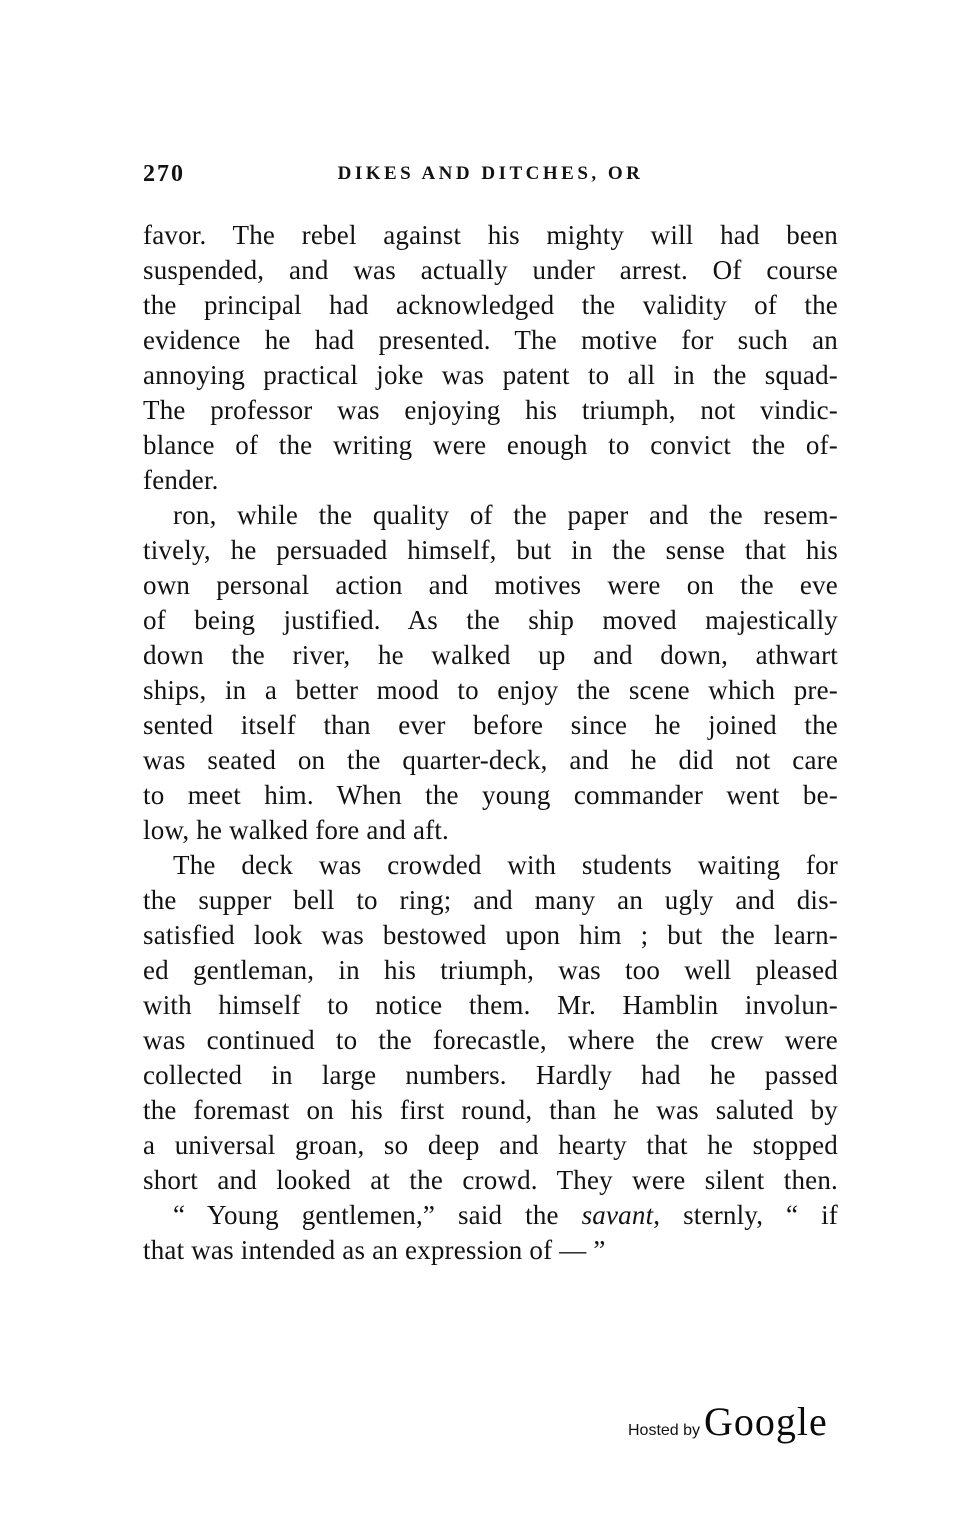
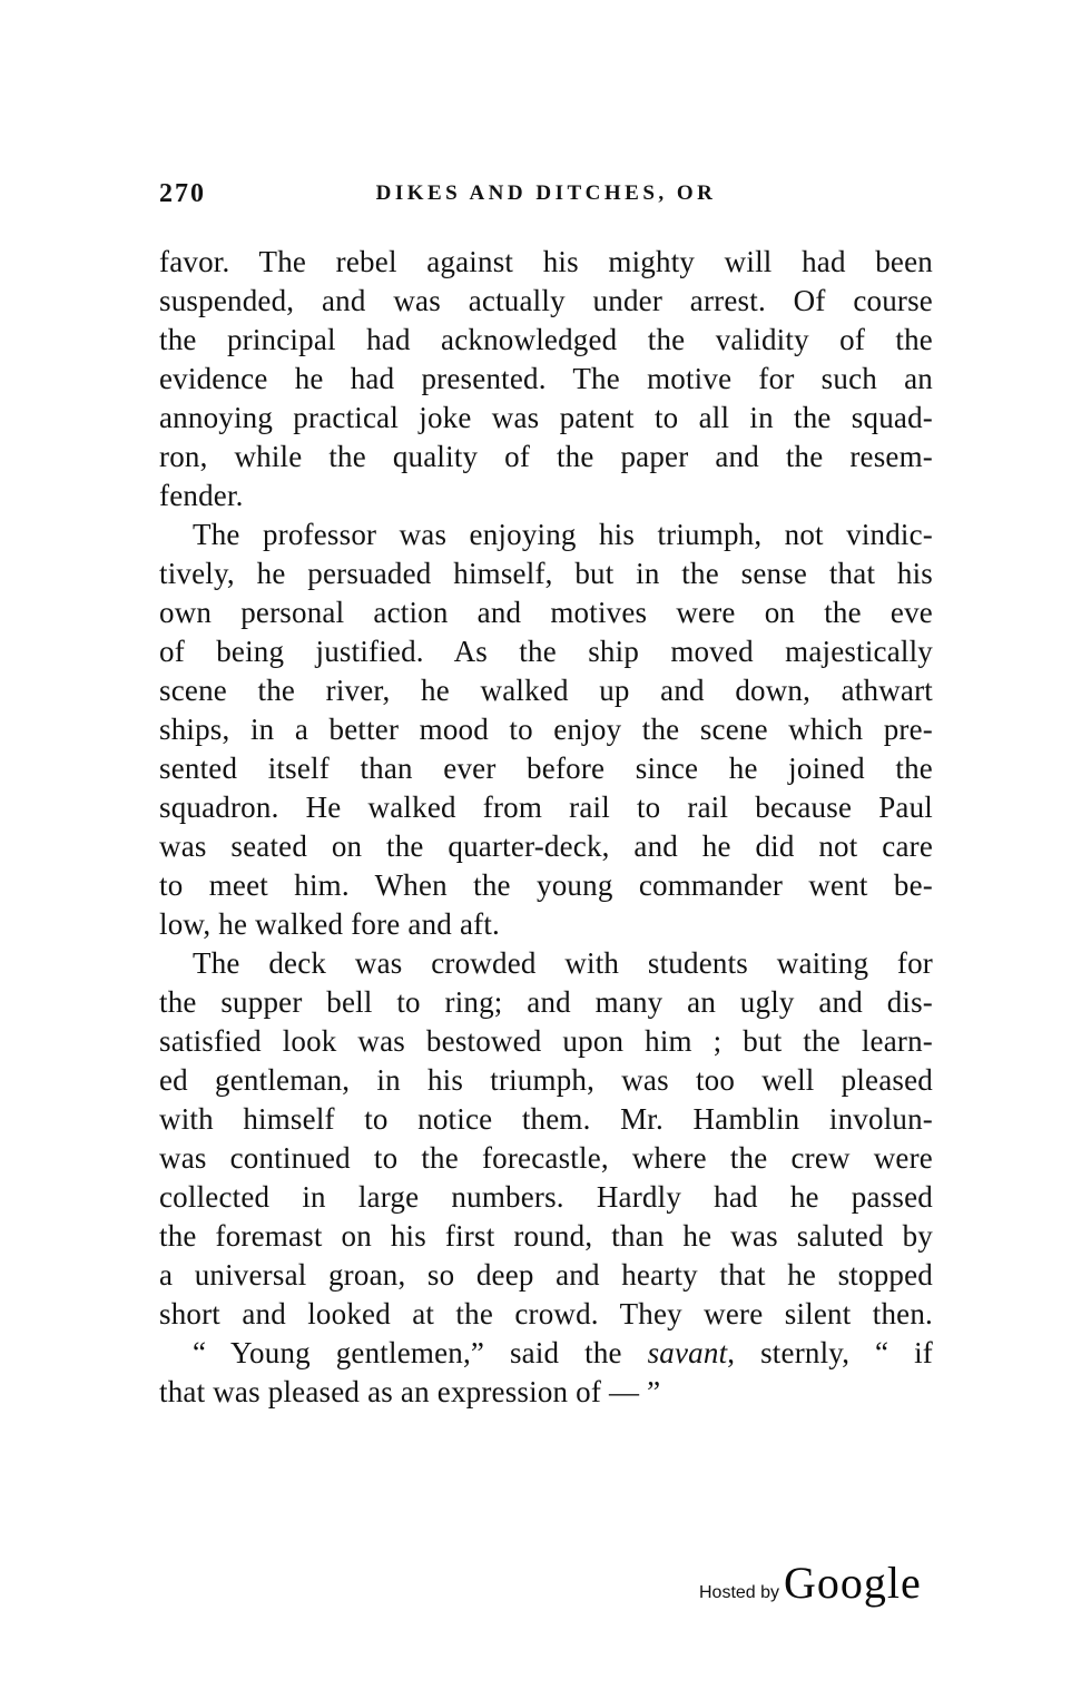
  270
  DIKES AND DITCHES, OR
  favor. The rebel against his mighty will had been
  suspended, and was actually under arrest. Of course
  the principal had acknowledged the validity of the
  evidence he had presented. The motive for such an
  annoying practical joke was patent to all in the squad-
- The professor was enjoying his triumph, not vindic-
+ ron, while the quality of the paper and the resem-
- blance of the writing were enough to convict the of-
  fender.
- ron, while the quality of the paper and the resem-
+ The professor was enjoying his triumph, not vindic-
  tively, he persuaded himself, but in the sense that his
  own personal action and motives were on the eve
  of being justified. As the ship moved majestically
- down the river, he walked up and down, athwart
+ scene the river, he walked up and down, athwart
  ships, in a better mood to enjoy the scene which pre-
  sented itself than ever before since he joined the
+ squadron. He walked from rail to rail because Paul
  was seated on the quarter-deck, and he did not care
  to meet him. When the young commander went be-
  low, he walked fore and aft.
  The deck was crowded with students waiting for
  the supper bell to ring; and many an ugly and dis-
  satisfied look was bestowed upon him ; but the learn-
  ed gentleman, in his triumph, was too well pleased
  with himself to notice them. Mr. Hamblin involun-
  was continued to the forecastle, where the crew were
  collected in large numbers. Hardly had he passed
  the foremast on his first round, than he was saluted by
  a universal groan, so deep and hearty that he stopped
  short and looked at the crowd. They were silent then.
  “ Young gentlemen,” said the savant, sternly, “ if
- that was intended as an expression of — ”
+ that was pleased as an expression of — ”
  Hosted by
  Google
